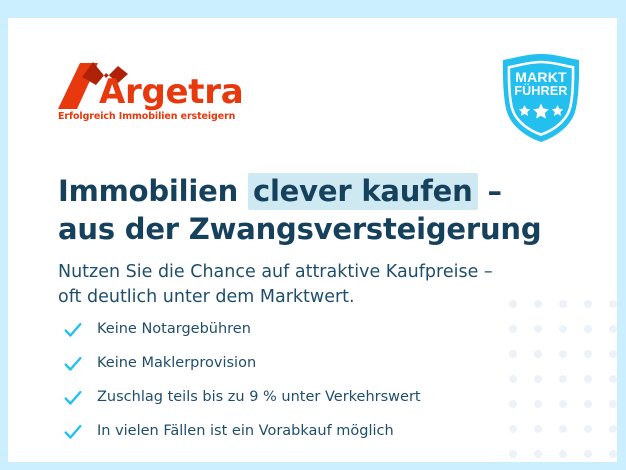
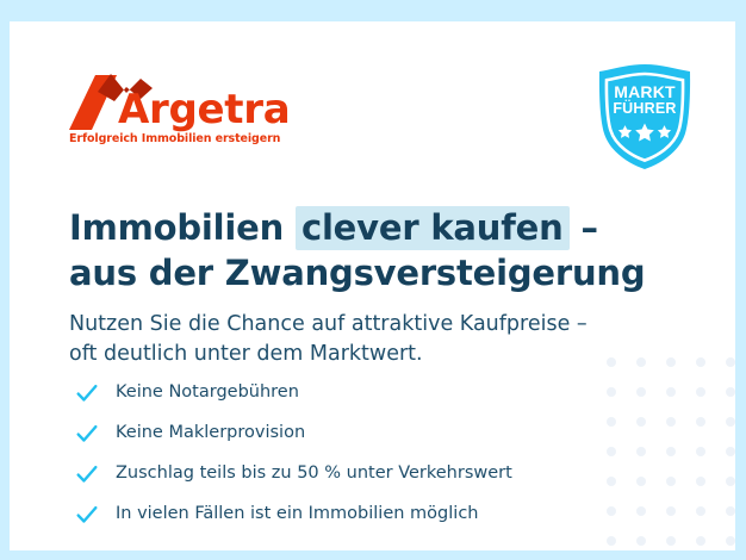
  Argetra
  Erfolgreich Immobilien ersteigern
  MARKT
  FÜHRER
  Immobilien clever kaufen –
  aus der Zwangsversteigerung
  Nutzen Sie die Chance auf attraktive Kaufpreise –
  oft deutlich unter dem Marktwert.
  Keine Notargebühren
  Keine Maklerprovision
- Zuschlag teils bis zu 9 % unter Verkehrswert
+ Zuschlag teils bis zu 50 % unter Verkehrswert
- In vielen Fällen ist ein Vorabkauf möglich
+ In vielen Fällen ist ein Immobilien möglich
